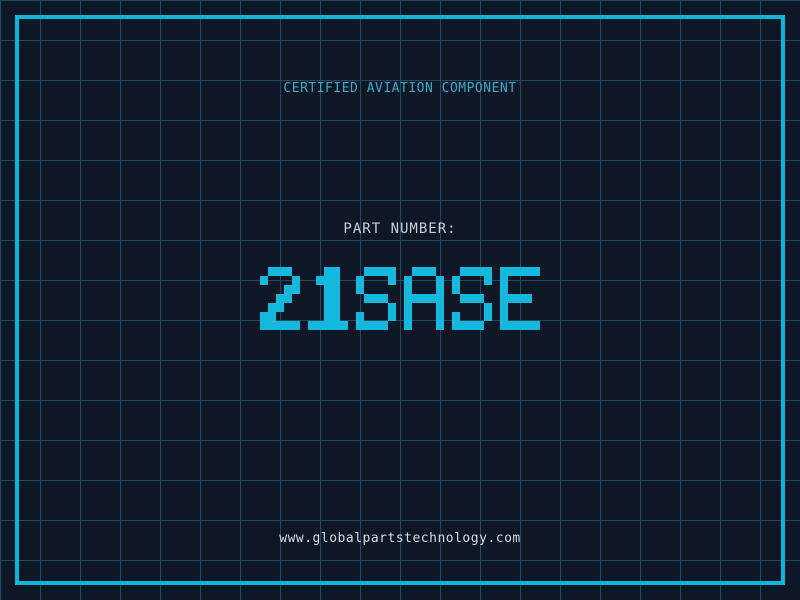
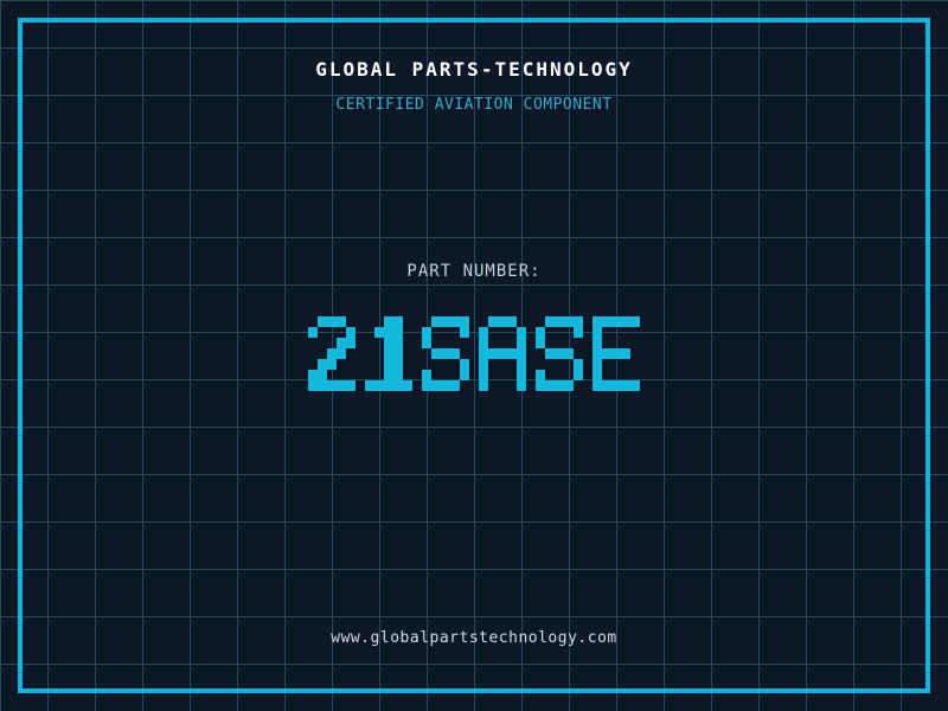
+ GLOBAL PARTS-TECHNOLOGY
  CERTIFIED AVIATION COMPONENT
  PART NUMBER:
  www.globalpartstechnology.com
